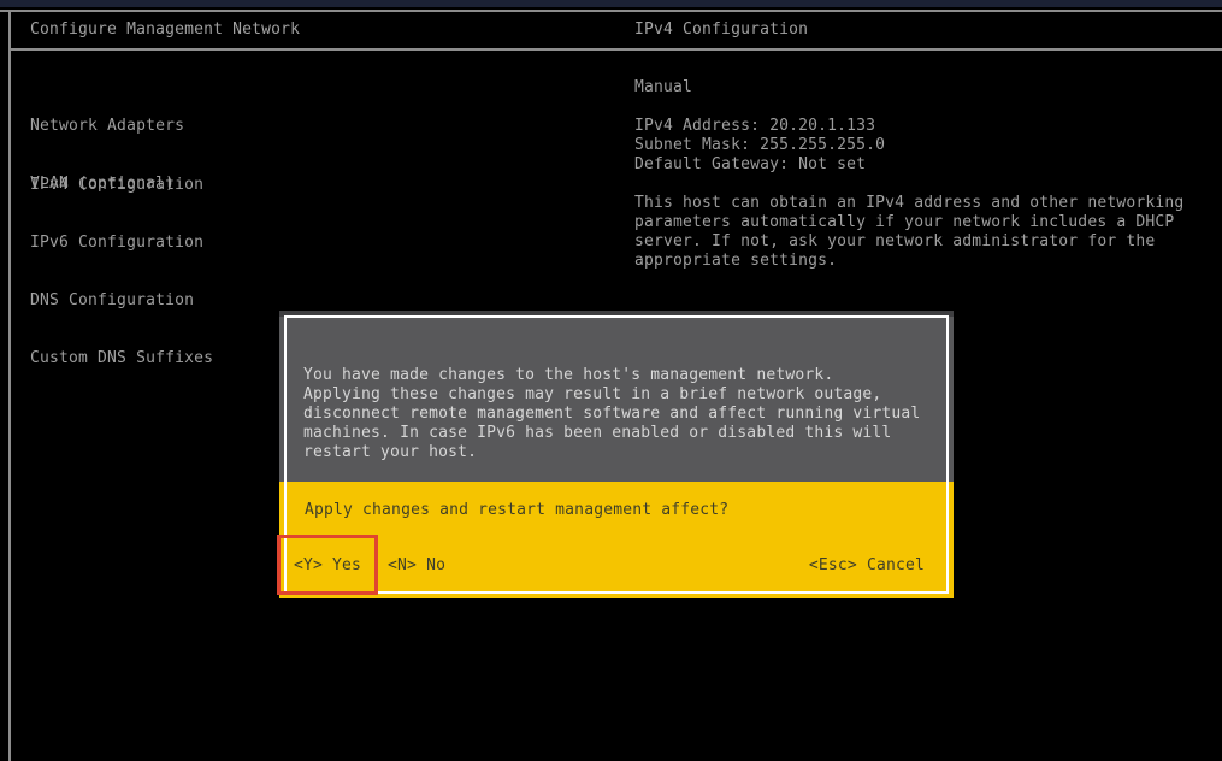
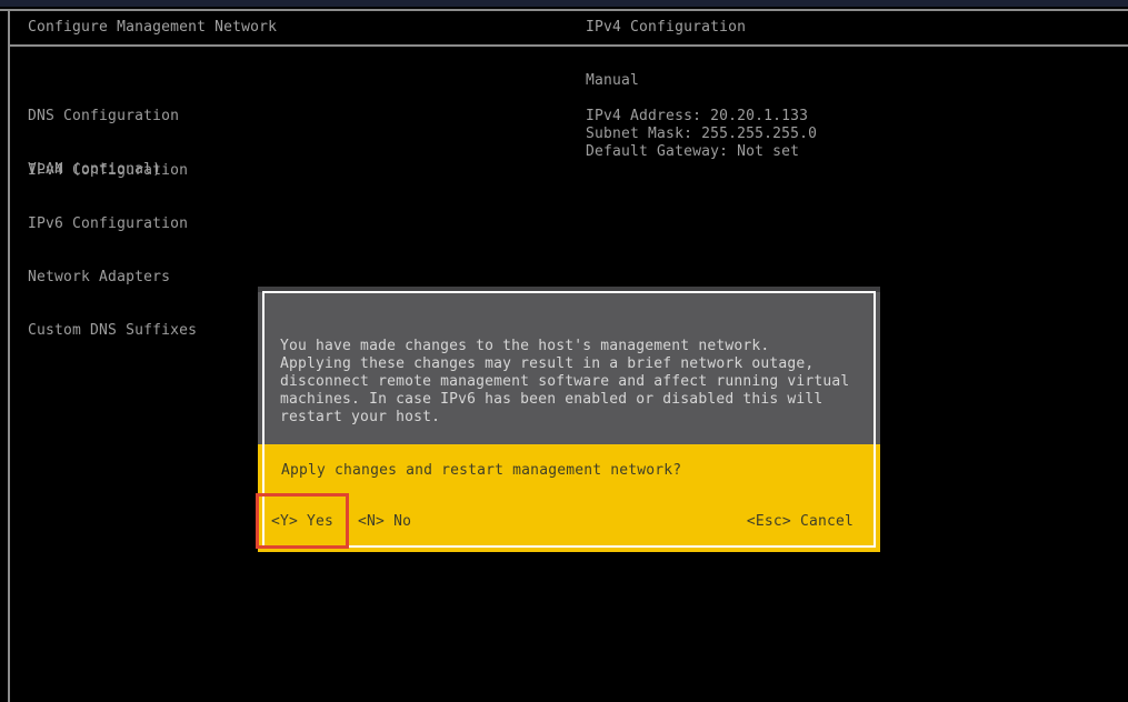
  Configure Management Network
  IPv4 Configuration
- Network Adapters
+ DNS Configuration
  VLAN (optional)
  IPv4 Configuration
  IPv6 Configuration
- DNS Configuration
+ Network Adapters
  Custom DNS Suffixes
  Manual
  IPv4 Address: 20.20.1.133
  Subnet Mask: 255.255.255.0
  Default Gateway: Not set
- This host can obtain an IPv4 address and other networking
- parameters automatically if your network includes a DHCP
- server. If not, ask your network administrator for the
- appropriate settings.
  You have made changes to the host's management network.
  Applying these changes may result in a brief network outage,
  disconnect remote management software and affect running virtual
  machines. In case IPv6 has been enabled or disabled this will
  restart your host.
- Apply changes and restart management affect?
+ Apply changes and restart management network?
  <Y> Yes
  <N> No
  <Esc> Cancel
